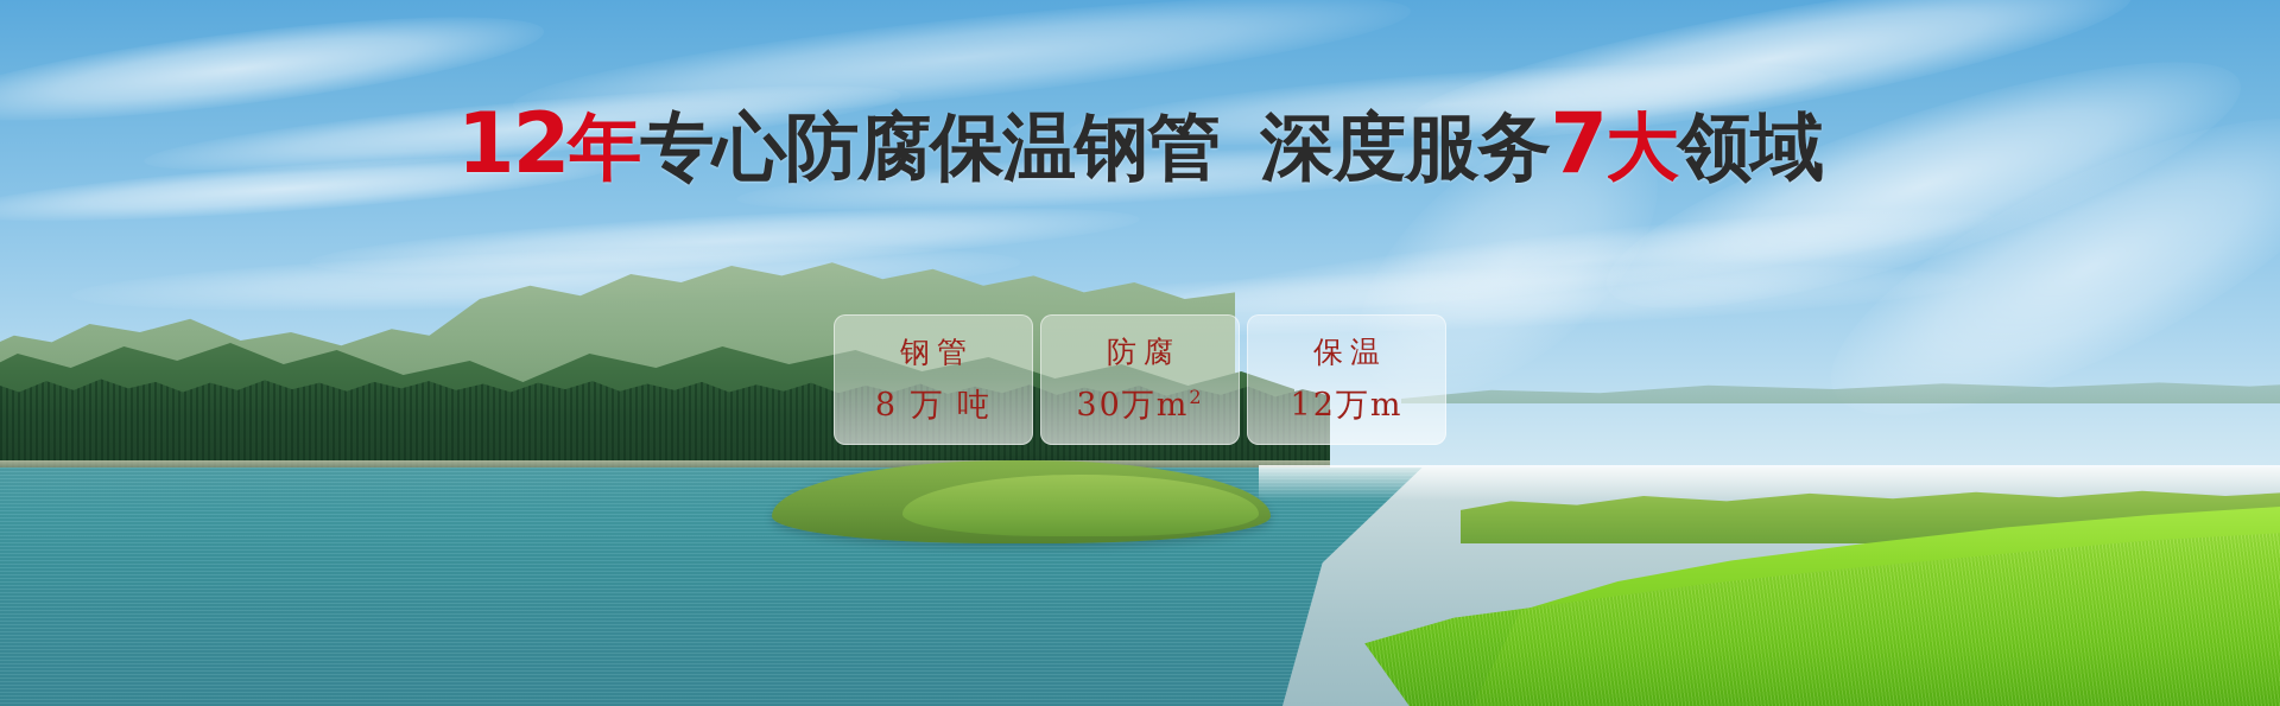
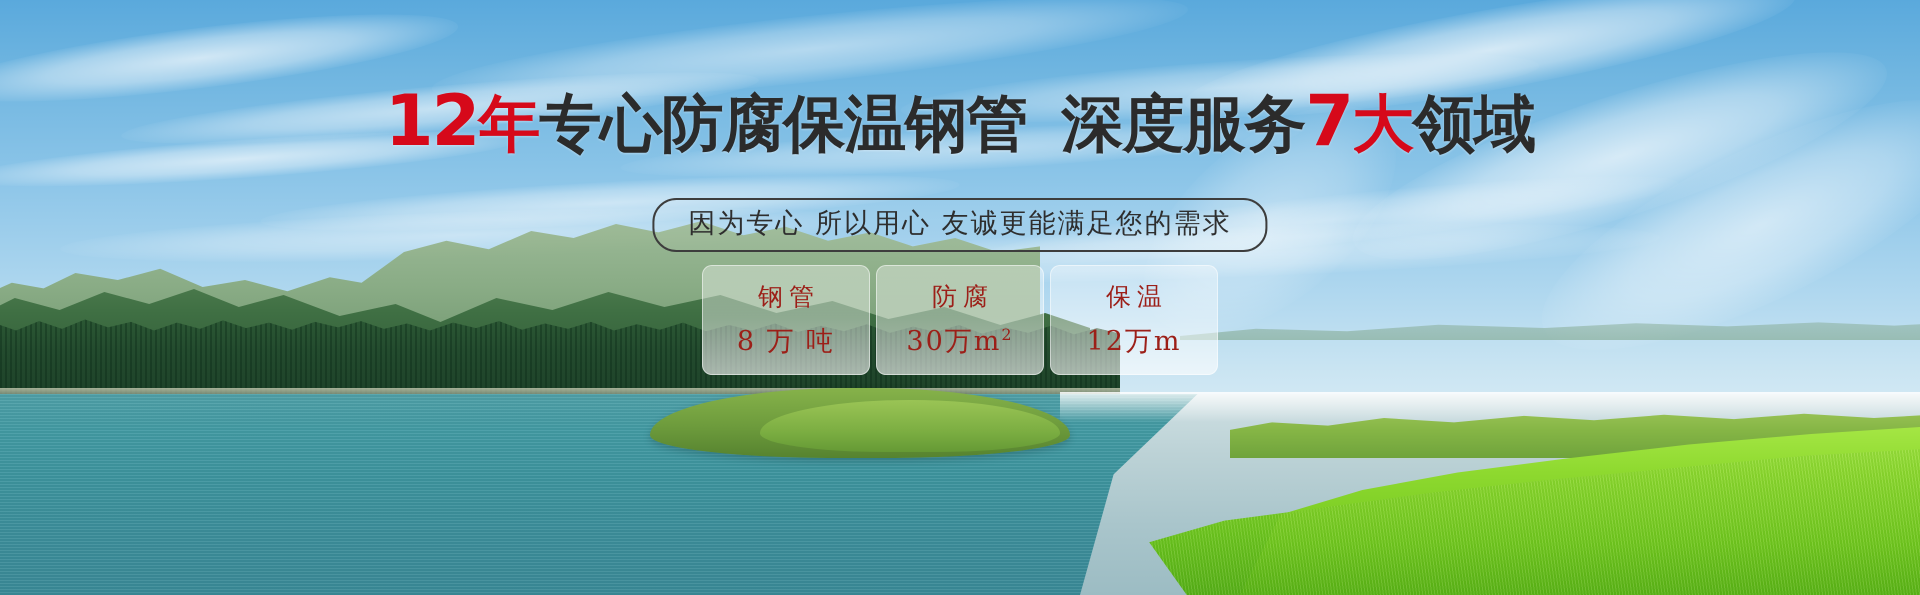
  12年专心防腐保温钢管 深度服务7大领域
+ 因为专心 所以用心 友诚更能满足您的需求
  钢管
  8 万 吨
  防腐
  30万m2
  保温
  12万m
